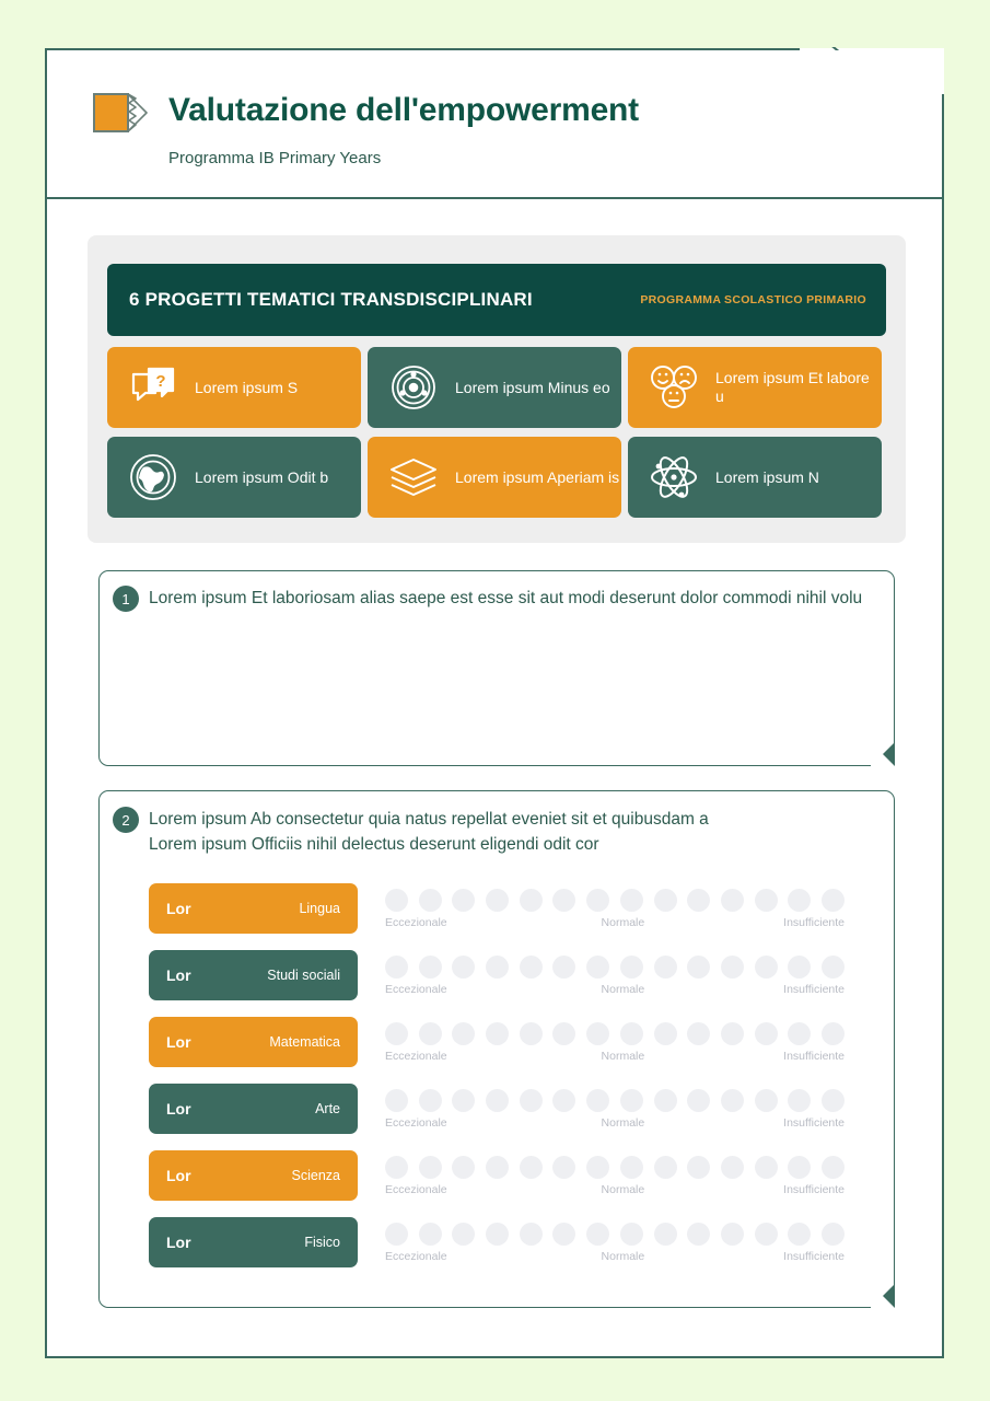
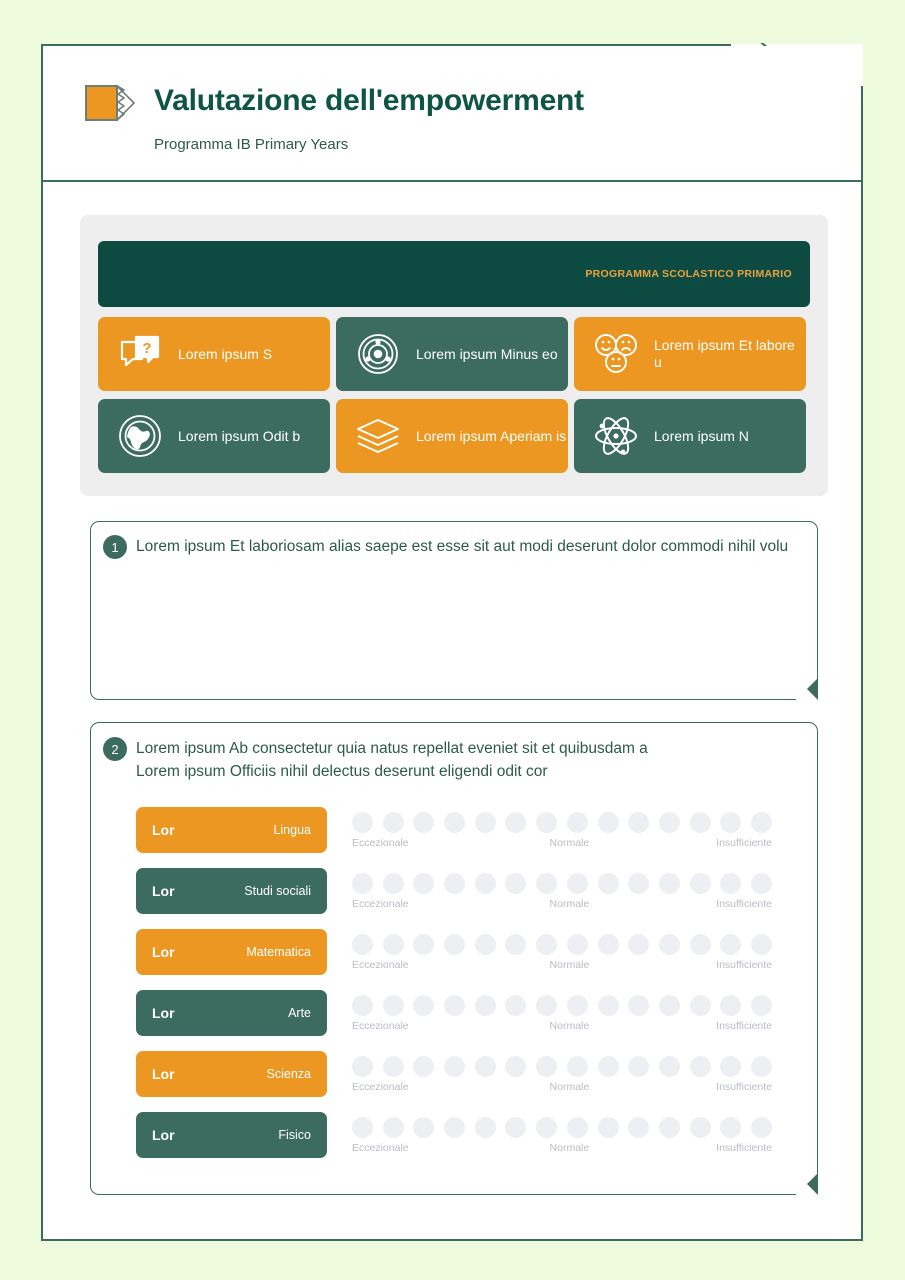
  Valutazione dell'empowerment
  Programma IB Primary Years
- 6 PROGETTI TEMATICI TRANSDISCIPLINARI
  PROGRAMMA SCOLASTICO PRIMARIO
  ?
  Lorem ipsum S
  Lorem ipsum Minus eo
  Lorem ipsum Et labore u
  Lorem ipsum Odit b
  Lorem ipsum Aperiam is
  Lorem ipsum N
  1
  Lorem ipsum Et laboriosam alias saepe est esse sit aut modi deserunt dolor commodi nihil volu
  2
  Lorem ipsum Ab consectetur quia natus repellat eveniet sit et quibusdam a
  Lorem ipsum Officiis nihil delectus deserunt eligendi odit cor
  Lor
  Lingua
  Eccezionale
  Normale
  Insufficiente
  Lor
  Studi sociali
  Eccezionale
  Normale
  Insufficiente
  Lor
  Matematica
  Eccezionale
  Normale
  Insufficiente
  Lor
  Arte
  Eccezionale
  Normale
  Insufficiente
  Lor
  Scienza
  Eccezionale
  Normale
  Insufficiente
  Lor
  Fisico
  Eccezionale
  Normale
  Insufficiente
